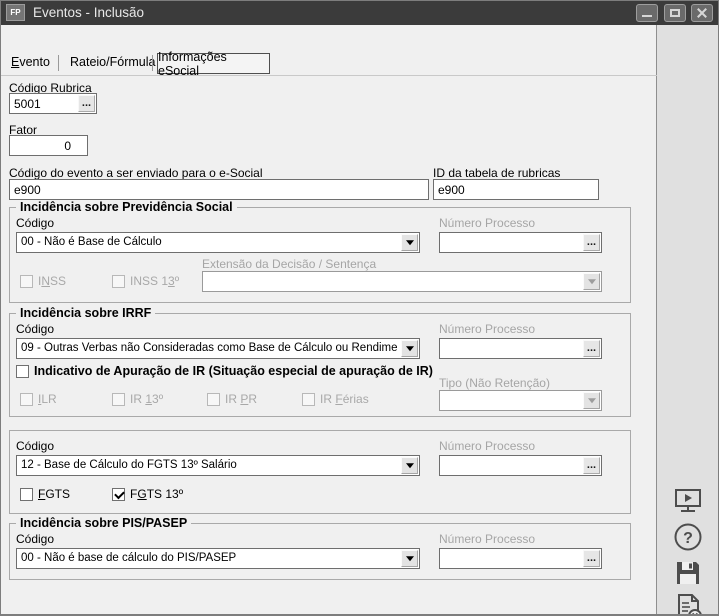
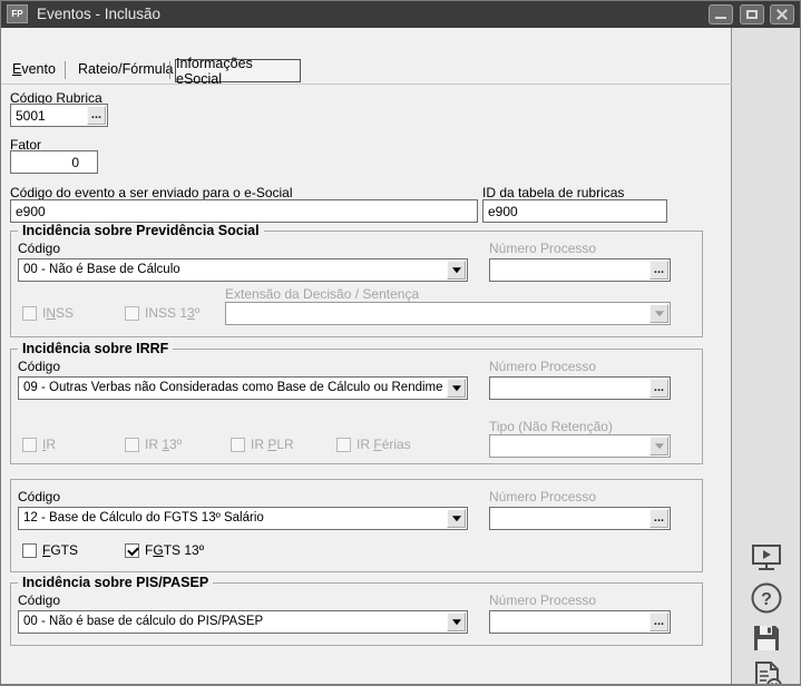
  FP
  Eventos - Inclusão
  ?
  Evento
  Rateio/Fórmul
  Informações eSocial
  Código Rubrica
  5001
  ...
  Fator
  0
  Código do evento a ser enviado para o e-Social
  e900
  ID da tabela de rubricas
  e900
  Incidência sobre Previdência Social
  Código
  00 - Não é Base de Cálculo
  Número Processo
  ...
  Extensão da Decisão / Sentença
  INSS
  INSS 13º
  Incidência sobre IRRF
  Código
  09 - Outras Verbas não Consideradas como Base de Cálculo ou Rendime
  Número Processo
  ...
- Indicativo de Apuração de IR (Situação especial de apuração de IR)
  Tipo (Não Retenção)
- ILR
+ IR
  IR 13º
- IR PR
+ IR PLR
  IR Férias
  Código
  12 - Base de Cálculo do FGTS 13º Salário
  Número Processo
  ...
  FGTS
  FGTS 13º
  Incidência sobre PIS/PASEP
  Código
  00 - Não é base de cálculo do PIS/PASEP
  Número Processo
  ...
